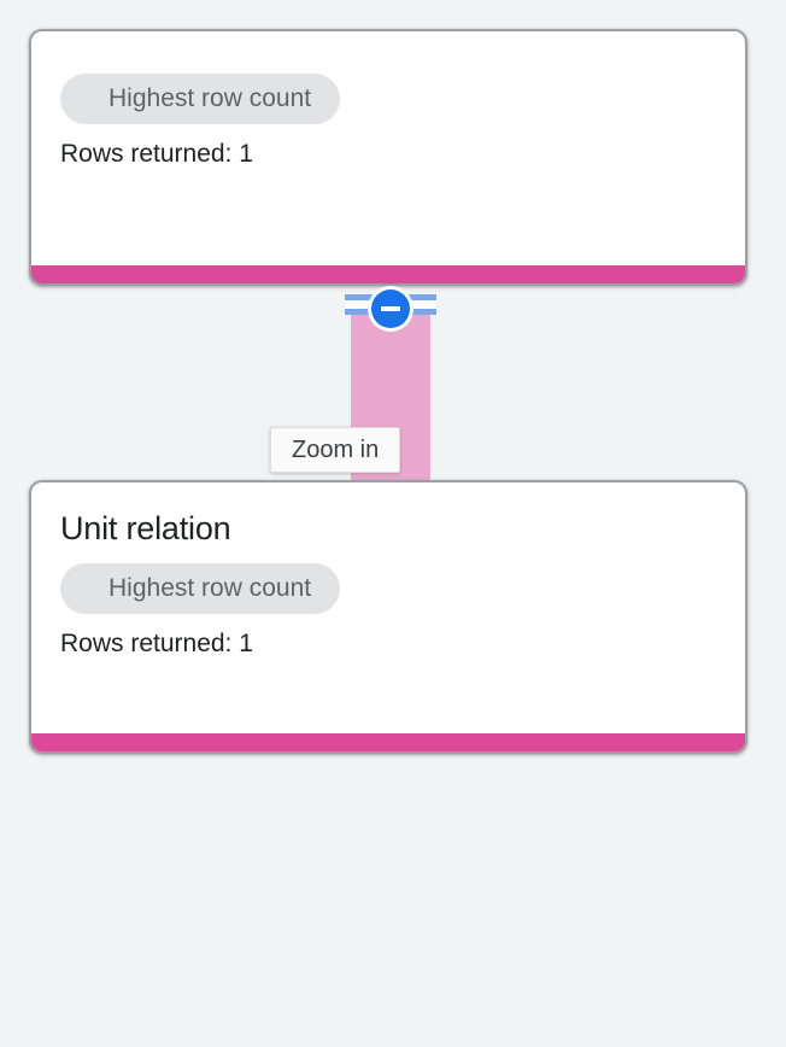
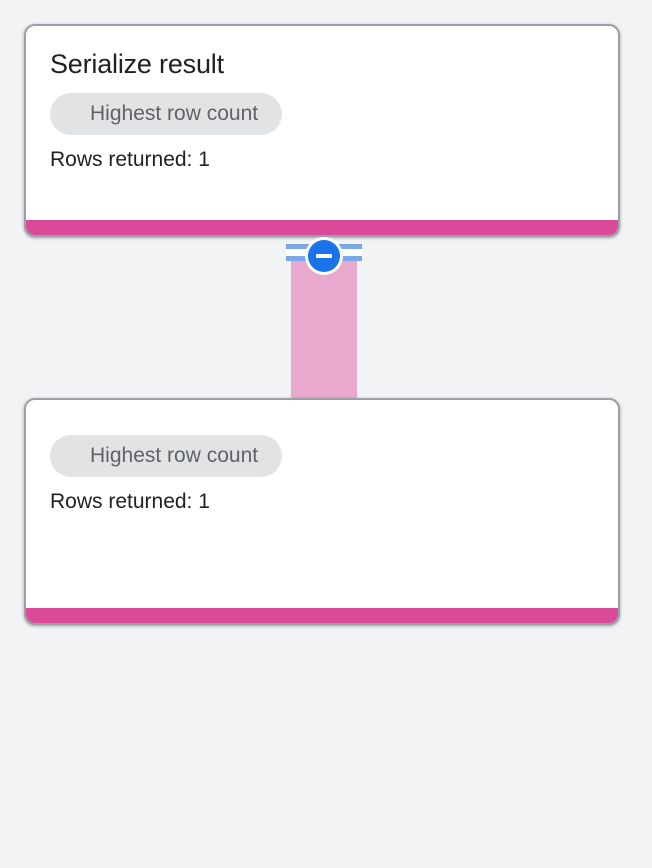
+ Serialize result
  Highest row count
  Rows returned: 1
- Zoom in
- Unit relation
  Highest row count
  Rows returned: 1
